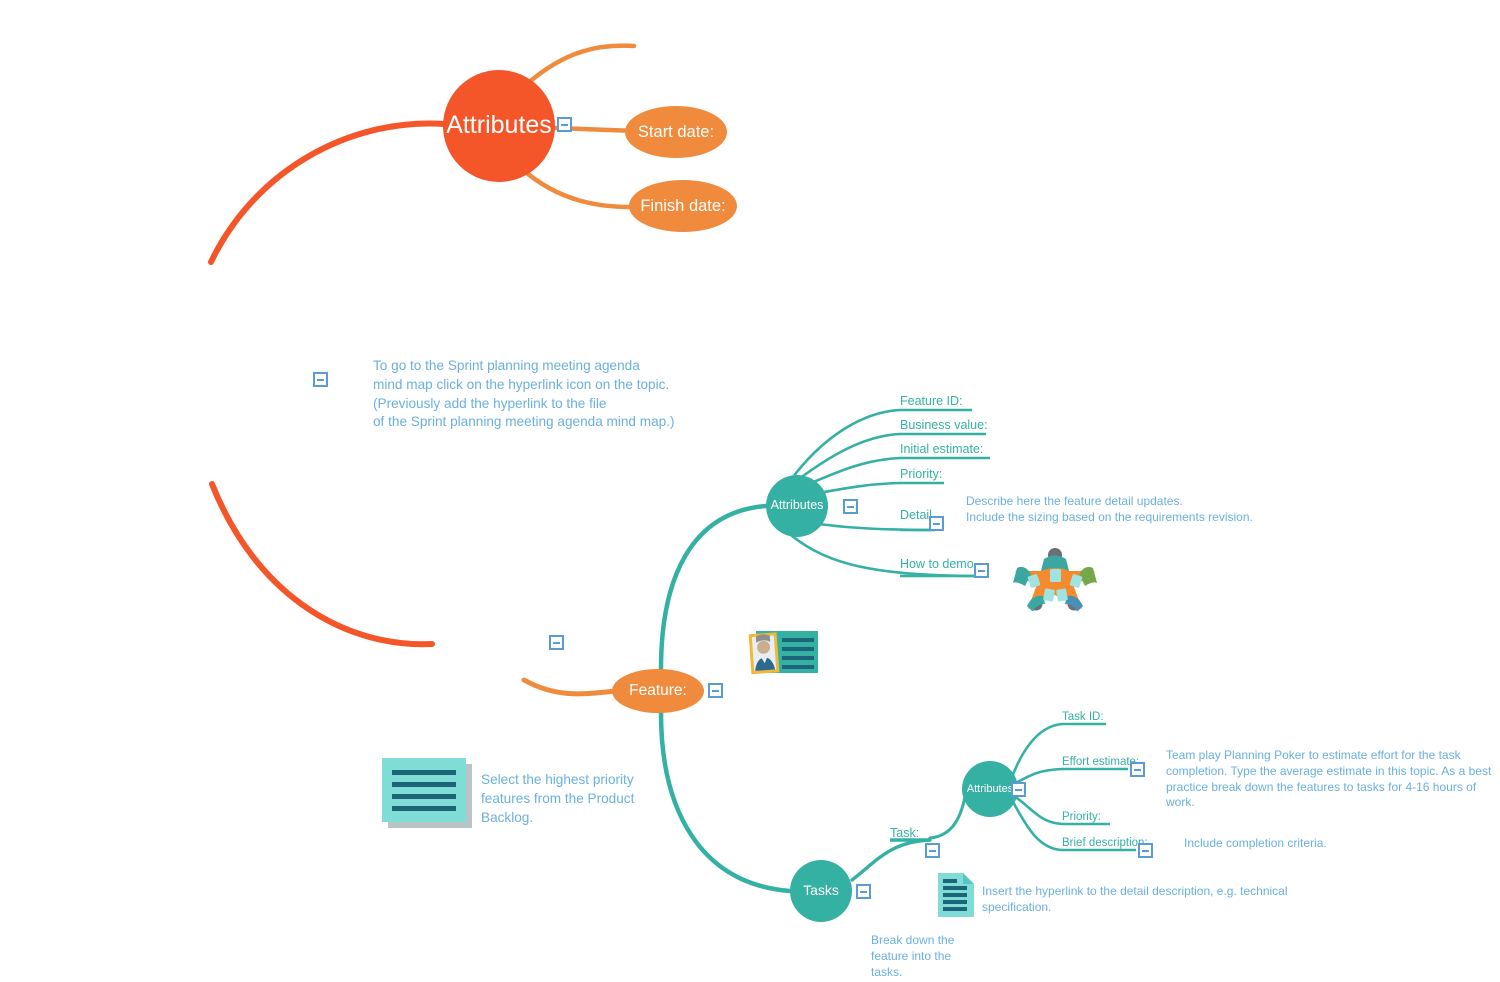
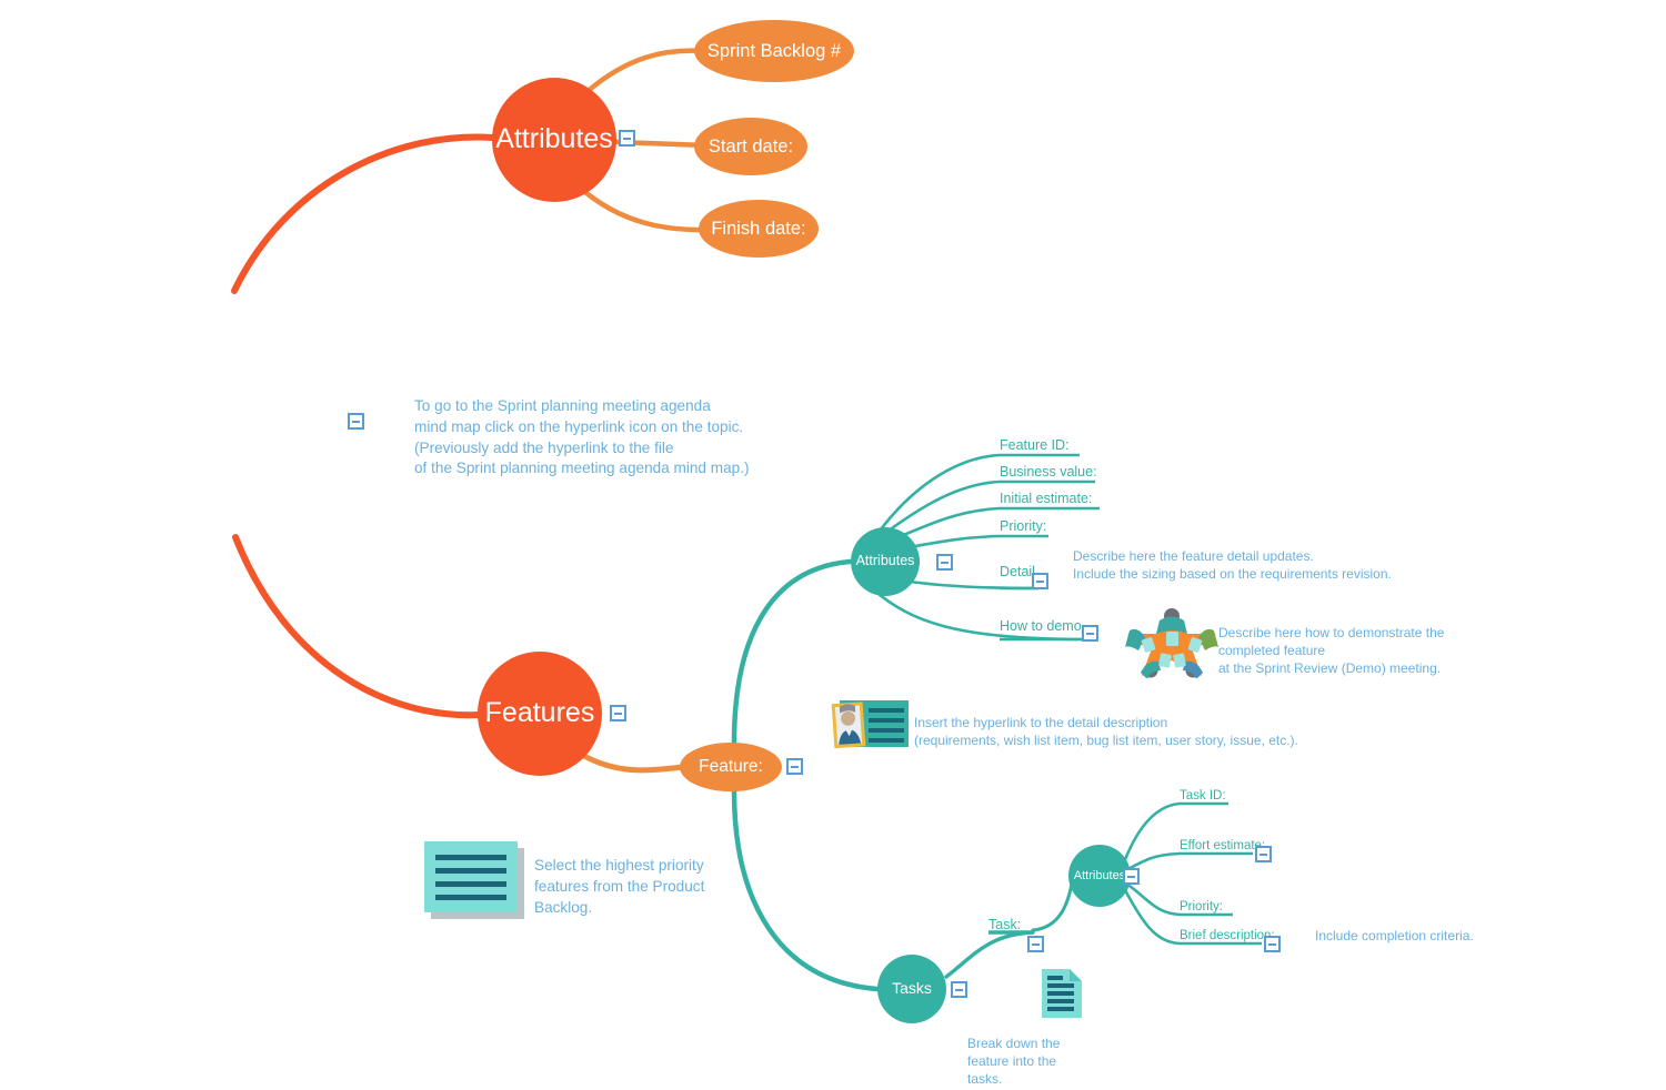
  To go to the Sprint planning meeting agenda
  mind map click on the hyperlink icon on the topic.
  (Previously add the hyperlink to the file
  of the Sprint planning meeting agenda mind map.)
  Attributes
+ Sprint Backlog #
  Start date:
  Finish date:
+ Features
  Feature:
  Attributes
  Feature ID:
  Business value:
  Initial estimate:
  Priority:
  Detail
  How to demo
  Describe here the feature detail updates.
  Include the sizing based on the requirements revision.
+ Describe here how to demonstrate the
+ completed feature
+ at the Sprint Review (Demo) meeting.
+ Insert the hyperlink to the detail description
+ (requirements, wish list item, bug list item, user story, issue, etc.).
  Select the highest priority
  features from the Product
  Backlog.
  Tasks
  Task:
  Attribute
  Task ID:
  Effort estimat
  Priority:
  Brief descriptio
- Team play Planning Poker to estimate effort for the task
- completion. Type the average estimate in this topic. As a best
- practice break down the features to tasks for 4-16 hours of work.
  Include completion criteria.
- Insert the hyperlink to the detail description, e.g. technical
- specification.
  Break down the
  feature into the
  tasks.
